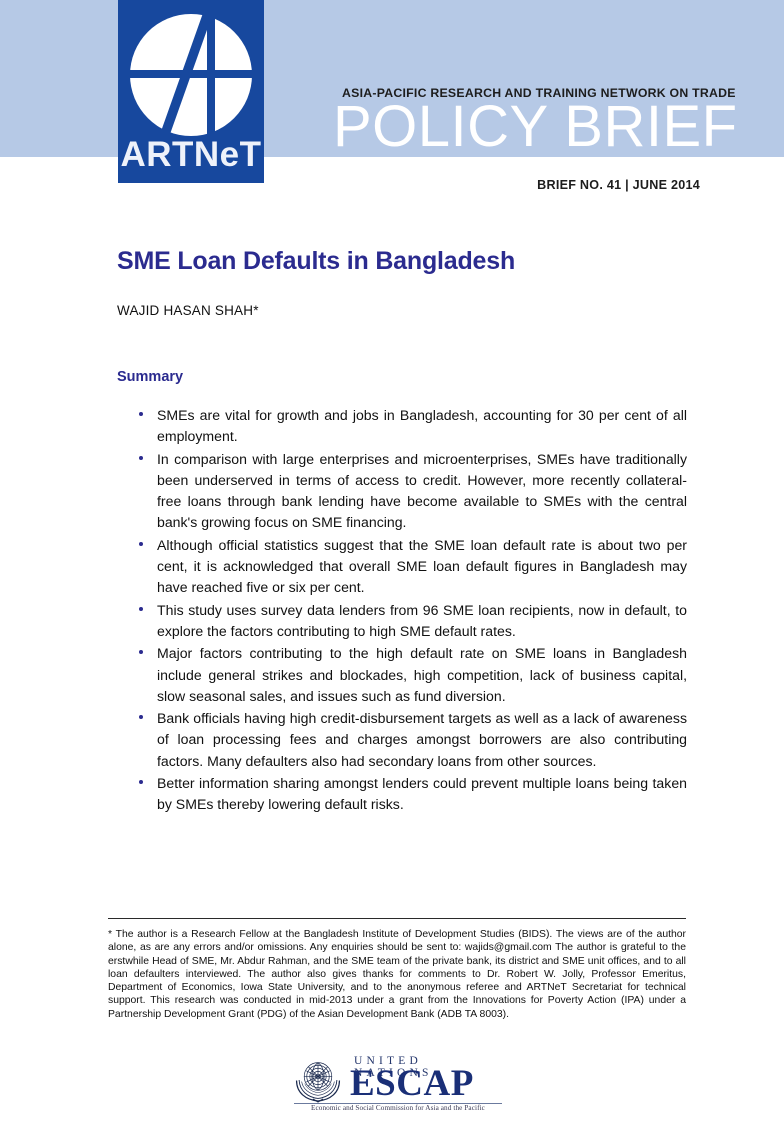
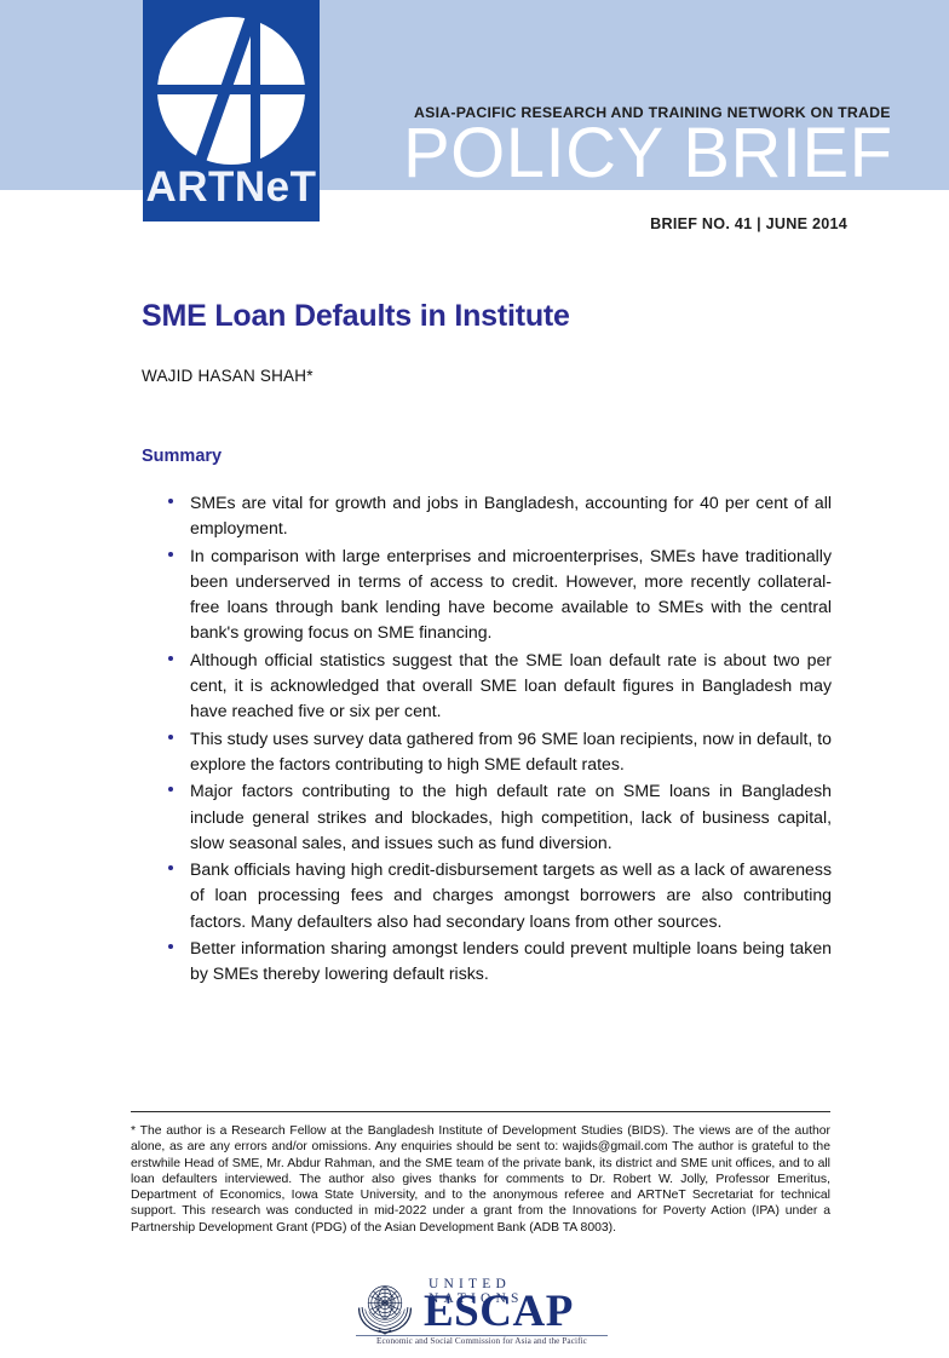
  POLICY BRIEF
  ASIA-PACIFIC RESEARCH AND TRAINING NETWORK ON TRADE
  BRIEF NO. 41 | JUNE 2014
  ARTNeT
- SME Loan Defaults in Bangladesh
+ SME Loan Defaults in Institute
  WAJID HASAN SHAH*
  Summary
- SMEs are vital for growth and jobs in Bangladesh, accounting for 30 per cent of all employment.
+ SMEs are vital for growth and jobs in Bangladesh, accounting for 40 per cent of all employment.
  In comparison with large enterprises and microenterprises, SMEs have traditionally been underserved in terms of access to credit. However, more recently collateral-free loans through bank lending have become available to SMEs with the central bank's growing focus on SME financing.
  Although official statistics suggest that the SME loan default rate is about two per cent, it is acknowledged that overall SME loan default figures in Bangladesh may have reached five or six per cent.
- This study uses survey data lenders from 96 SME loan recipients, now in default, to explore the factors contributing to high SME default rates.
+ This study uses survey data gathered from 96 SME loan recipients, now in default, to explore the factors contributing to high SME default rates.
  Major factors contributing to the high default rate on SME loans in Bangladesh include general strikes and blockades, high competition, lack of business capital, slow seasonal sales, and issues such as fund diversion.
  Bank officials having high credit-disbursement targets as well as a lack of awareness of loan processing fees and charges amongst borrowers are also contributing factors. Many defaulters also had secondary loans from other sources.
  Better information sharing amongst lenders could prevent multiple loans being taken by SMEs thereby lowering default risks.
- * The author is a Research Fellow at the Bangladesh Institute of Development Studies (BIDS). The views are of the author alone, as are any errors and/or omissions. Any enquiries should be sent to: wajids@gmail.com The author is grateful to the erstwhile Head of SME, Mr. Abdur Rahman, and the SME team of the private bank, its district and SME unit offices, and to all loan defaulters interviewed. The author also gives thanks for comments to Dr. Robert W. Jolly, Professor Emeritus, Department of Economics, Iowa State University, and to the anonymous referee and ARTNeT Secretariat for technical support. This research was conducted in mid-2013 under a grant from the Innovations for Poverty Action (IPA) under a Partnership Development Grant (PDG) of the Asian Development Bank (ADB TA 8003).
+ * The author is a Research Fellow at the Bangladesh Institute of Development Studies (BIDS). The views are of the author alone, as are any errors and/or omissions. Any enquiries should be sent to: wajids@gmail.com The author is grateful to the erstwhile Head of SME, Mr. Abdur Rahman, and the SME team of the private bank, its district and SME unit offices, and to all loan defaulters interviewed. The author also gives thanks for comments to Dr. Robert W. Jolly, Professor Emeritus, Department of Economics, Iowa State University, and to the anonymous referee and ARTNeT Secretariat for technical support. This research was conducted in mid-2022 under a grant from the Innovations for Poverty Action (IPA) under a Partnership Development Grant (PDG) of the Asian Development Bank (ADB TA 8003).
  UNITED NATIONS
  ESCAP
  Economic and Social Commission for Asia and the Pacific
